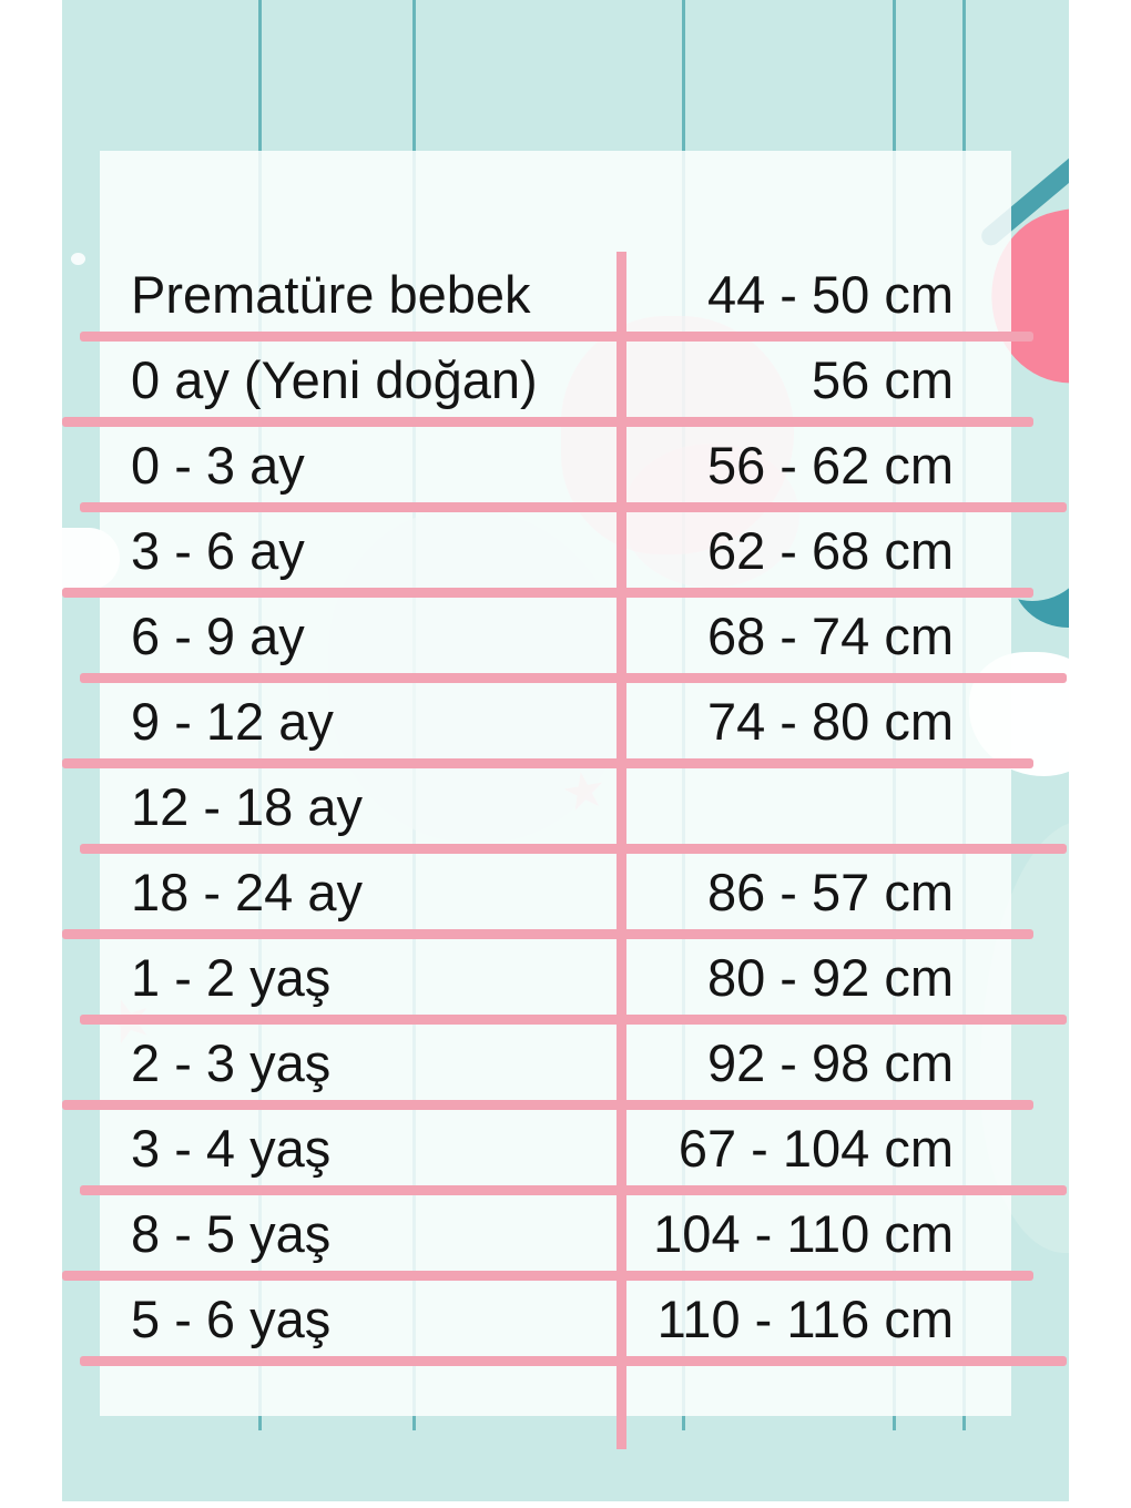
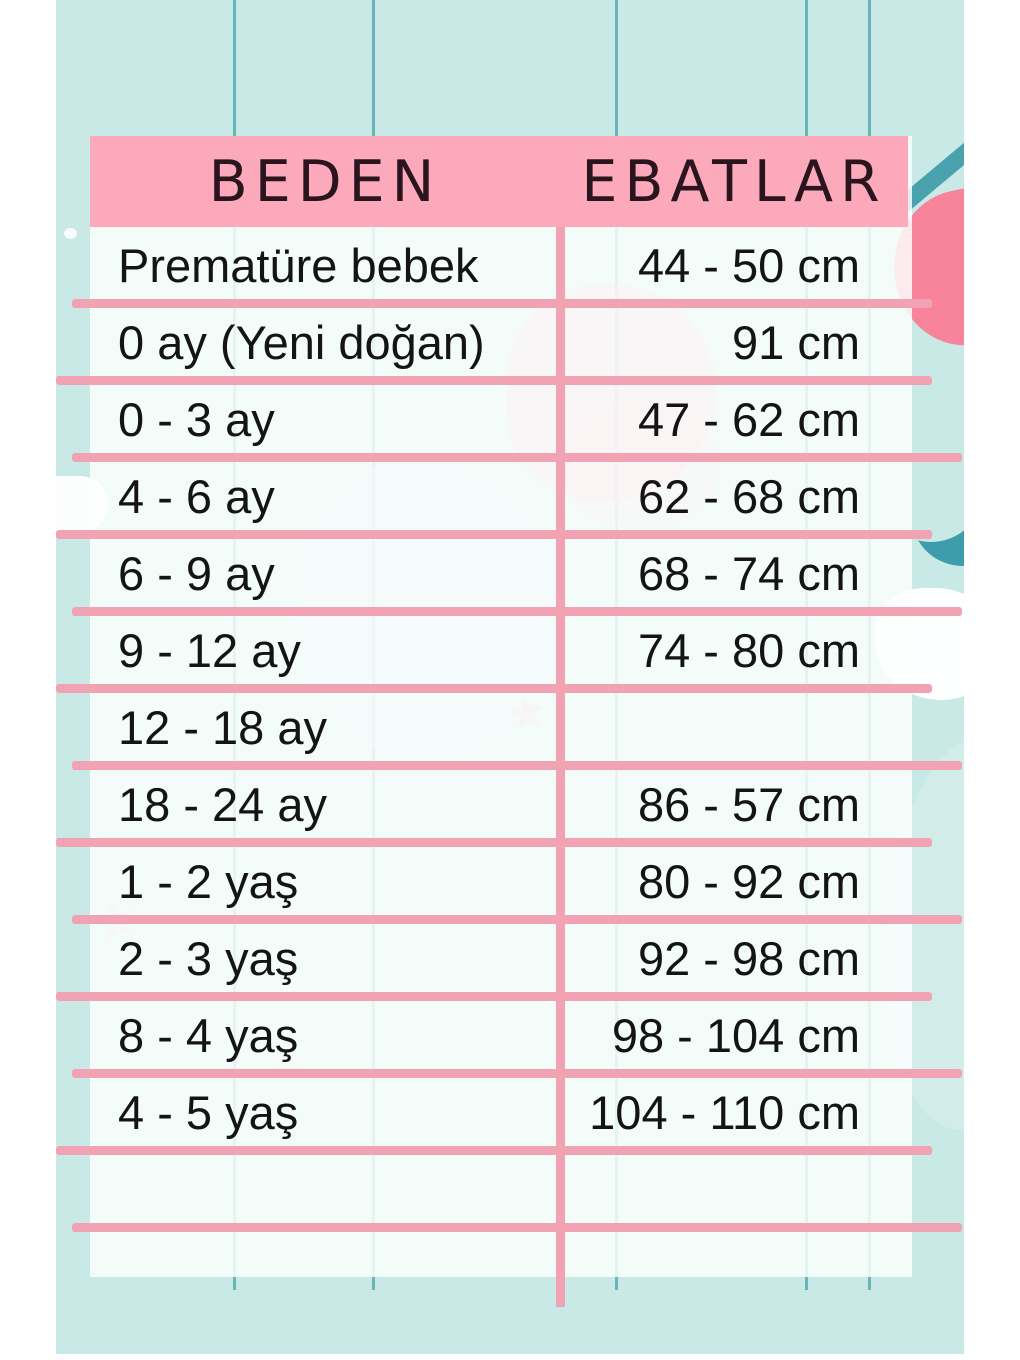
+ BEDEN
+ EBATLAR
  Prematüre bebek
  44 - 50 cm
  0 ay (Yeni doğan)
- 56 cm
+ 91 cm
  0 - 3 ay
- 56 - 62 cm
+ 47 - 62 cm
- 3 - 6 ay
+ 4 - 6 ay
  62 - 68 cm
  6 - 9 ay
  68 - 74 cm
  9 - 12 ay
  74 - 80 cm
  12 - 18 ay
  18 - 24 ay
  86 - 57 cm
  1 - 2 yaş
  80 - 92 cm
  2 - 3 yaş
  92 - 98 cm
- 3 - 4 yaş
+ 8 - 4 yaş
- 67 - 104 cm
+ 98 - 104 cm
- 8 - 5 yaş
+ 4 - 5 yaş
  104 - 110 cm
- 5 - 6 yaş
- 110 - 116 cm
